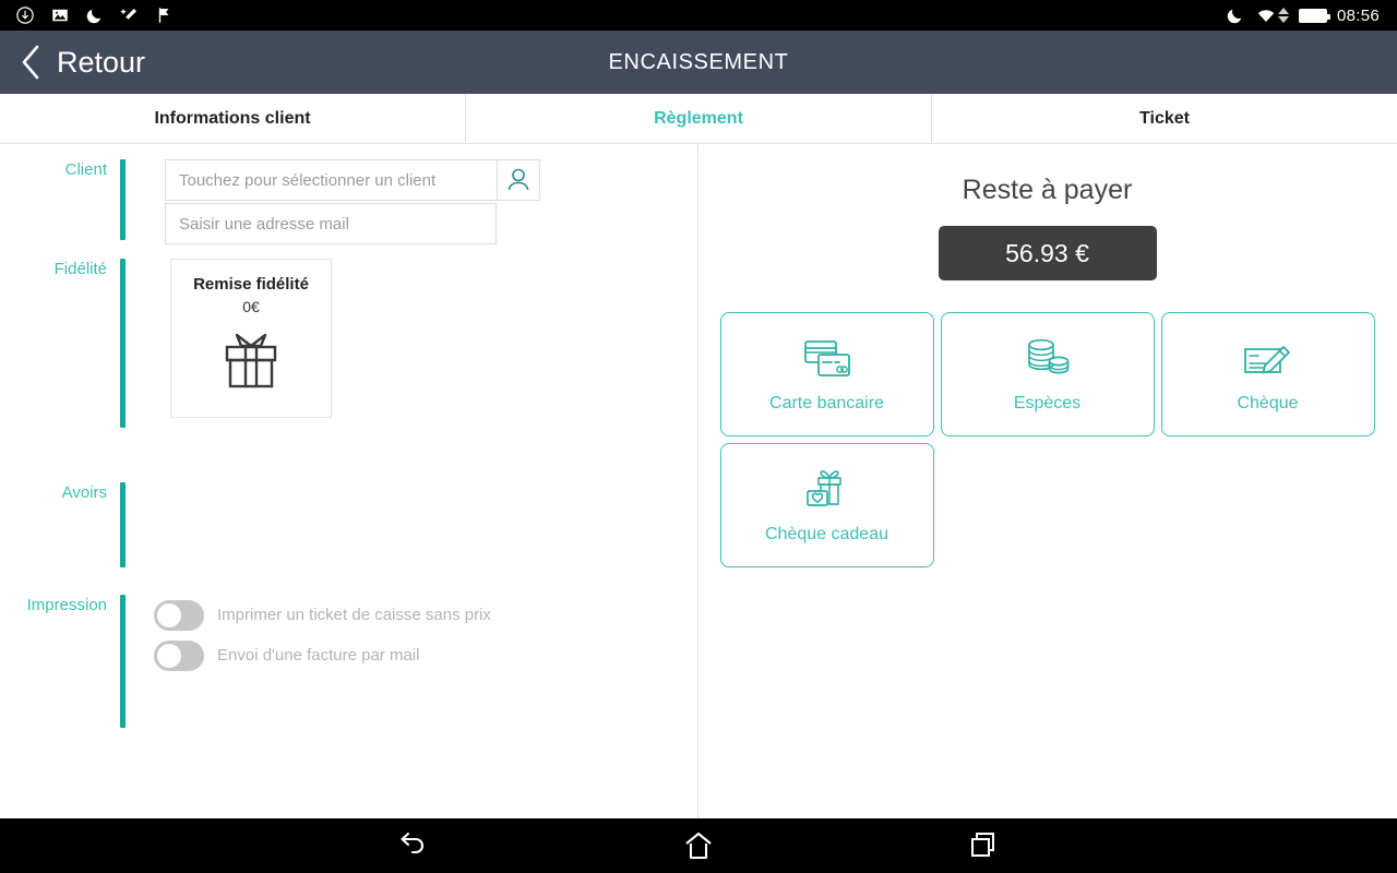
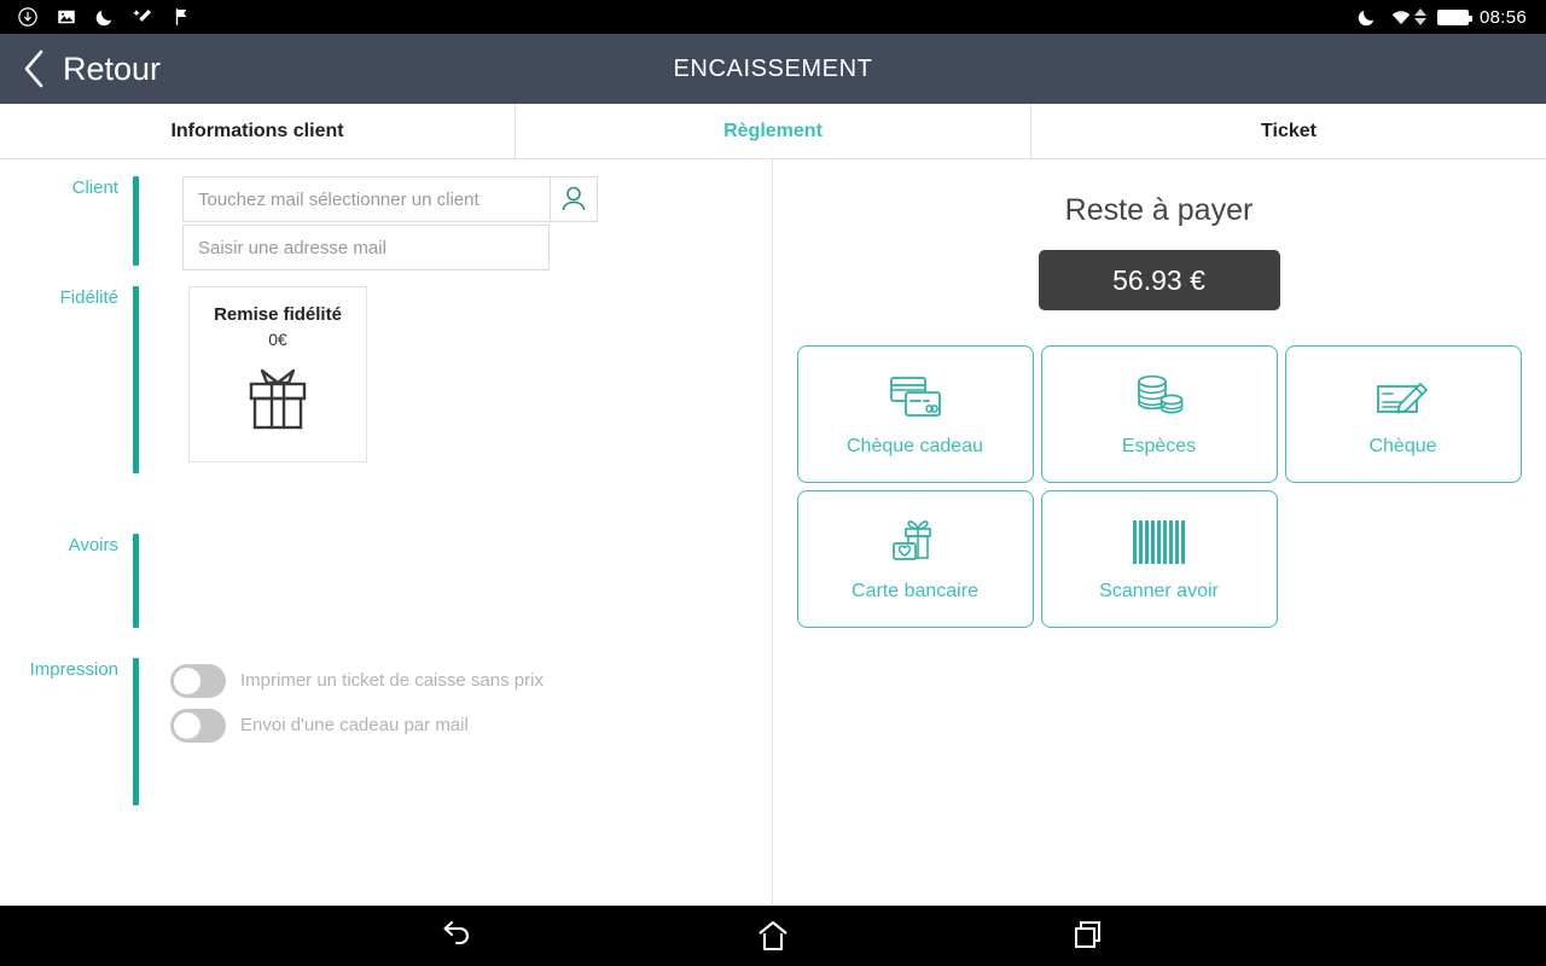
  08:56
  ENCAISSEMENT
  Retour
  Informations client
  Règlement
  Ticket
  Client
- Touchez pour sélectionner un client
+ Touchez mail sélectionner un client
  Saisir une adresse mail
  Fidélité
  Remise fidélité
  0€
  Avoirs
  Impression
  Imprimer un ticket de caisse sans prix
- Envoi d'une facture par mail
+ Envoi d'une cadeau par mail
  Reste à payer
  56.93 €
- Carte bancaire
+ Chèque cadeau
  Espèces
  Chèque
- Chèque cadeau
+ Carte bancaire
+ Scanner avoir
